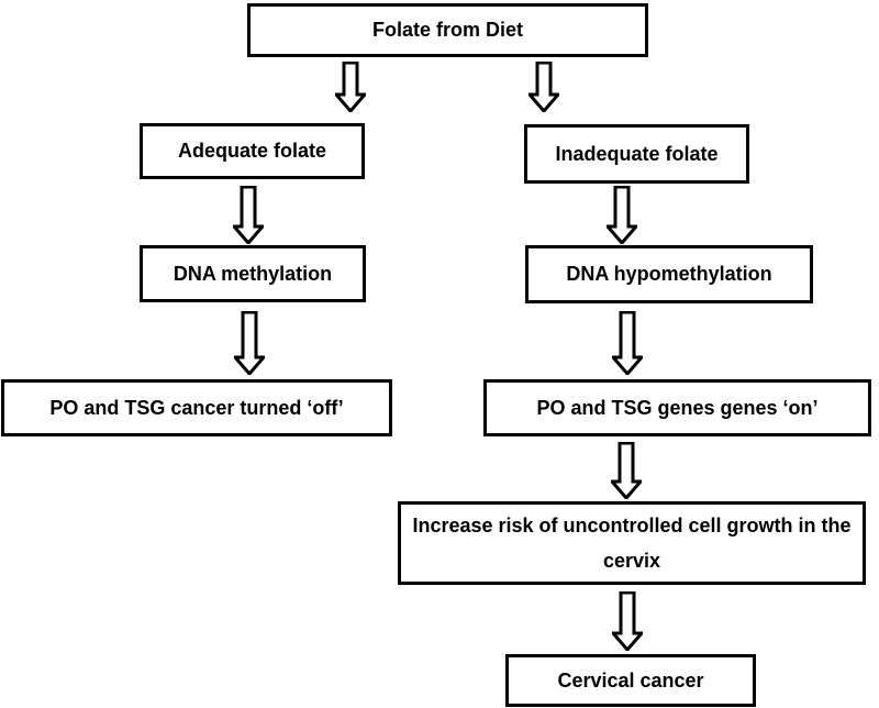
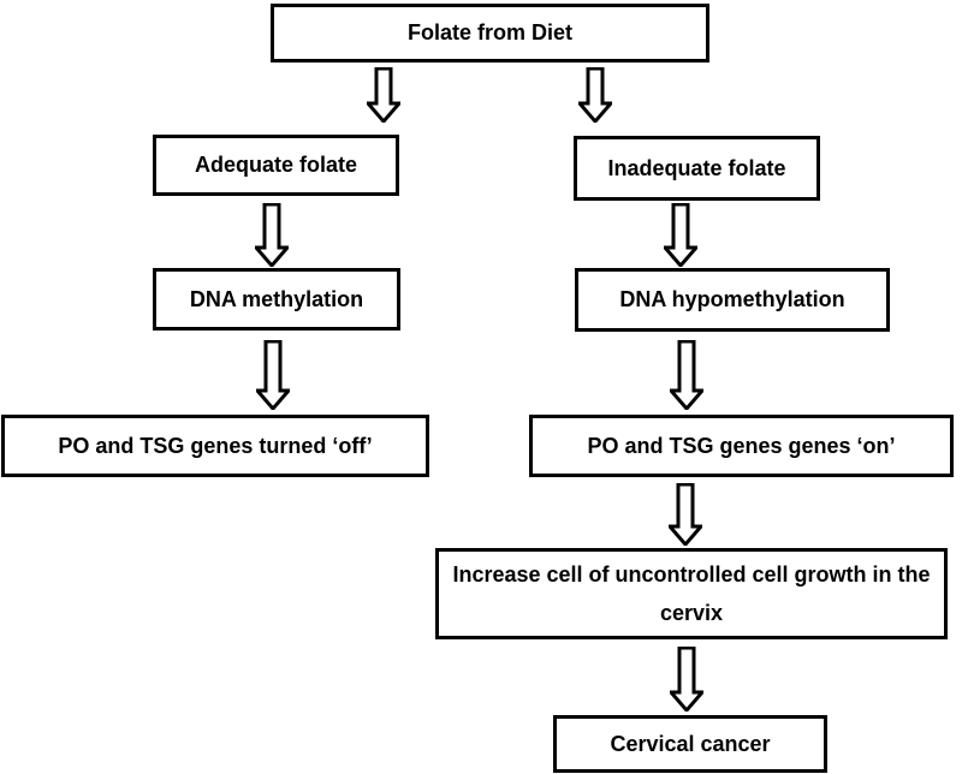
  Folate from Diet
  Adequate folate
  Inadequate folate
  DNA methylation
  DNA hypomethylation
- PO and TSG cancer turned ‘off’
+ PO and TSG genes turned ‘off’
  PO and TSG genes genes ‘on’
- Increase risk of uncontrolled cell growth in the cervix
+ Increase cell of uncontrolled cell growth in the cervix
  Cervical cancer
